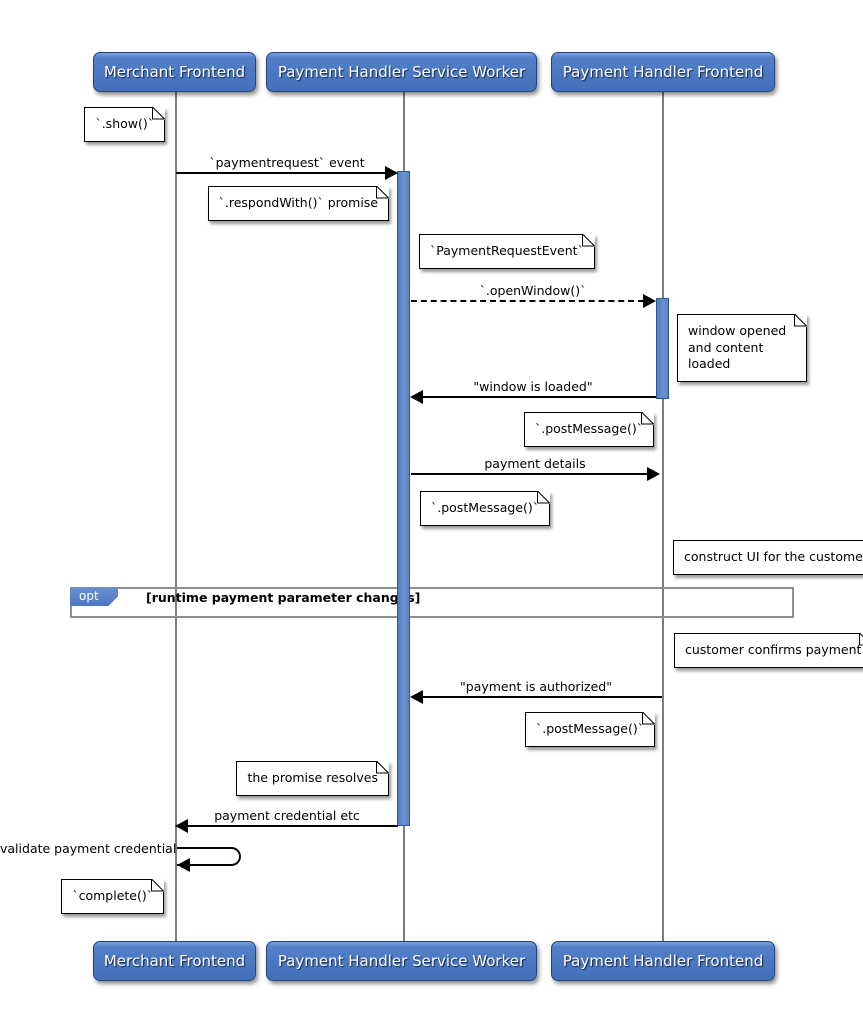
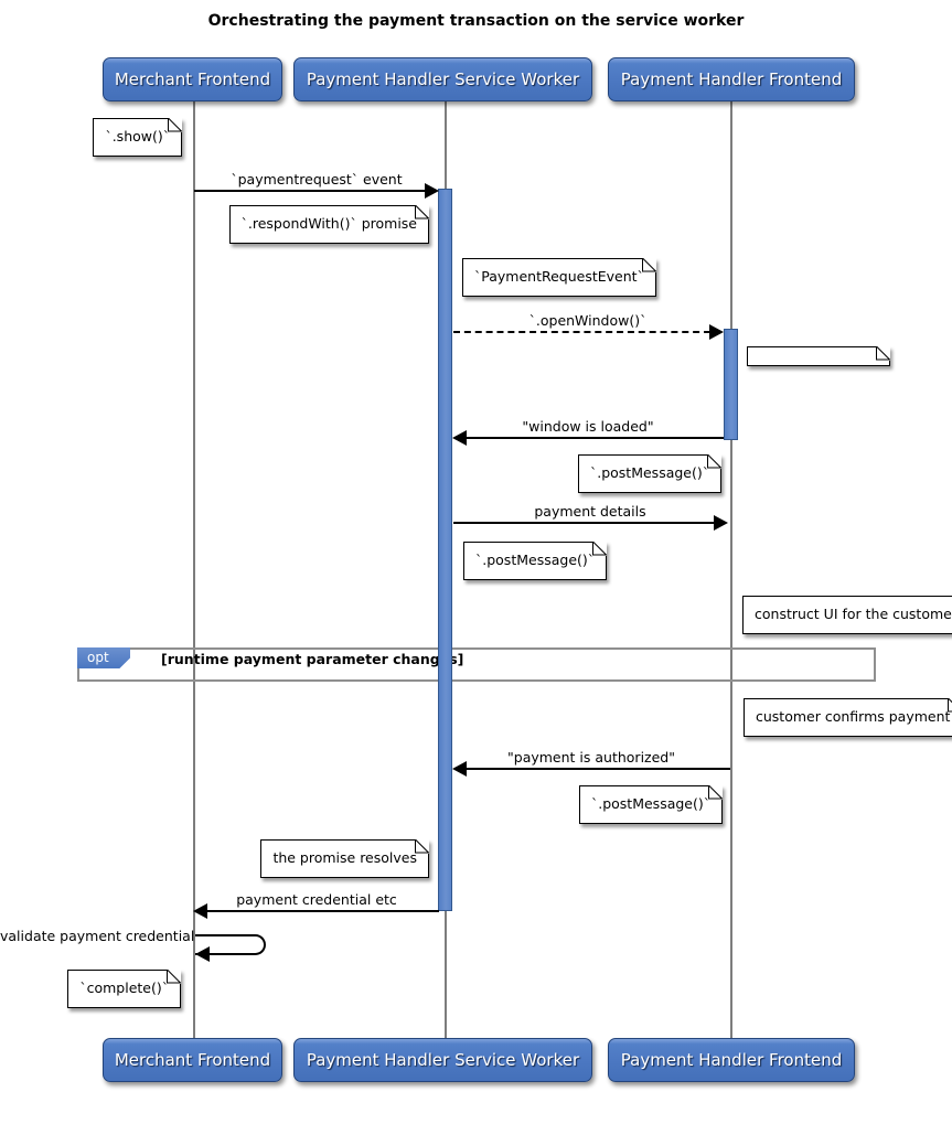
+ Orchestrating the payment transaction on the service worker
  opt
  [runtime payment parameter changs]
  `paymentrequest` event
  `.openWindow()`
  "window is loaded"
  payment details
  "payment is authorized"
  payment credential etc
  validate payment credential
  `.show()`
  `.respondWith()` promise
  `PaymentRequestEvent`
- window opened and content loaded
  `.postMessage()`
  `.postMessage()`
  construct UI for the custome
  customer confirms payment
  `.postMessage()`
  the promise resolves
  `complete()`
  Merchant Frontend
  Payment Handler Service Worker
  Payment Handler Frontend
  Merchant Frontend
  Payment Handler Service Worker
  Payment Handler Frontend
